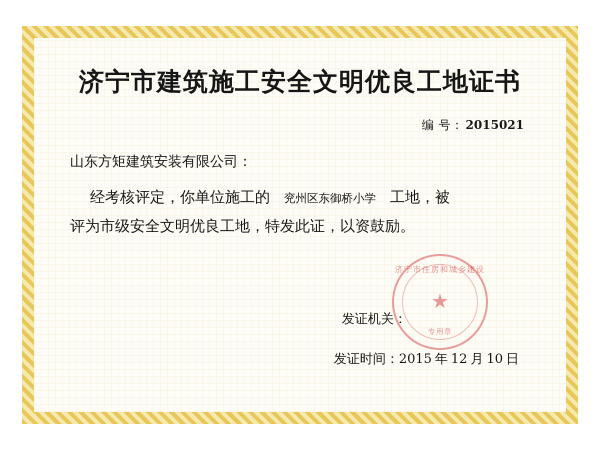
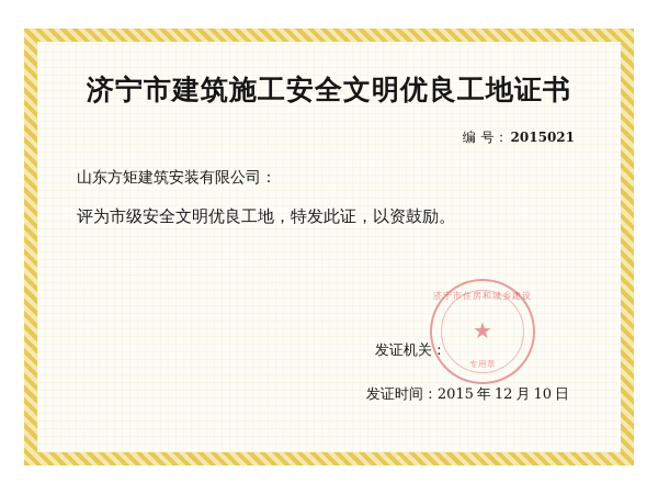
  济宁市建筑施工安全文明优良工地证书
  编 号： 2015021
  山东方矩建筑安装有限公司：
- 经考核评定，你单位施工的 兖州区东御桥小学 工地，被
  评为市级安全文明优良工地，特发此证，以资鼓励。
  发证机关：
  发证时间：2015 年 12 月 10 日
  济宁市住房和城乡建设
  ★
  专用章
